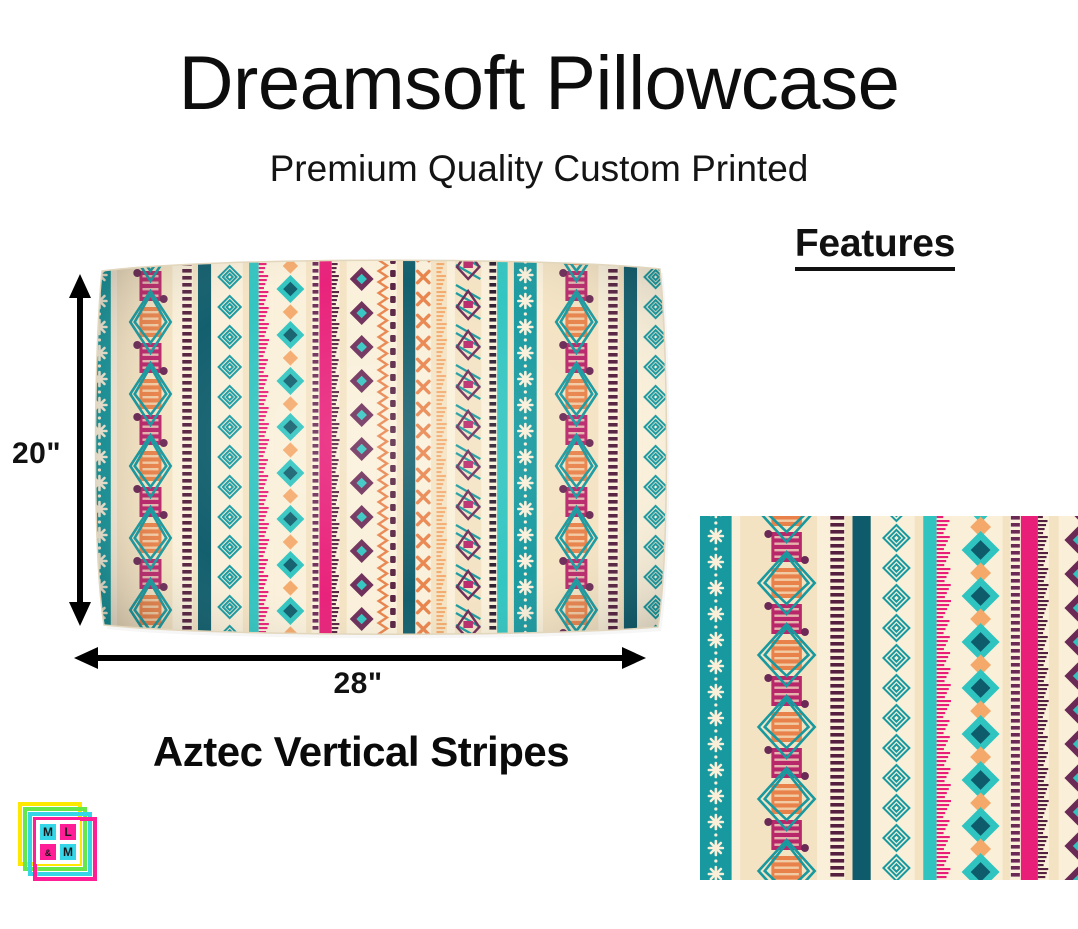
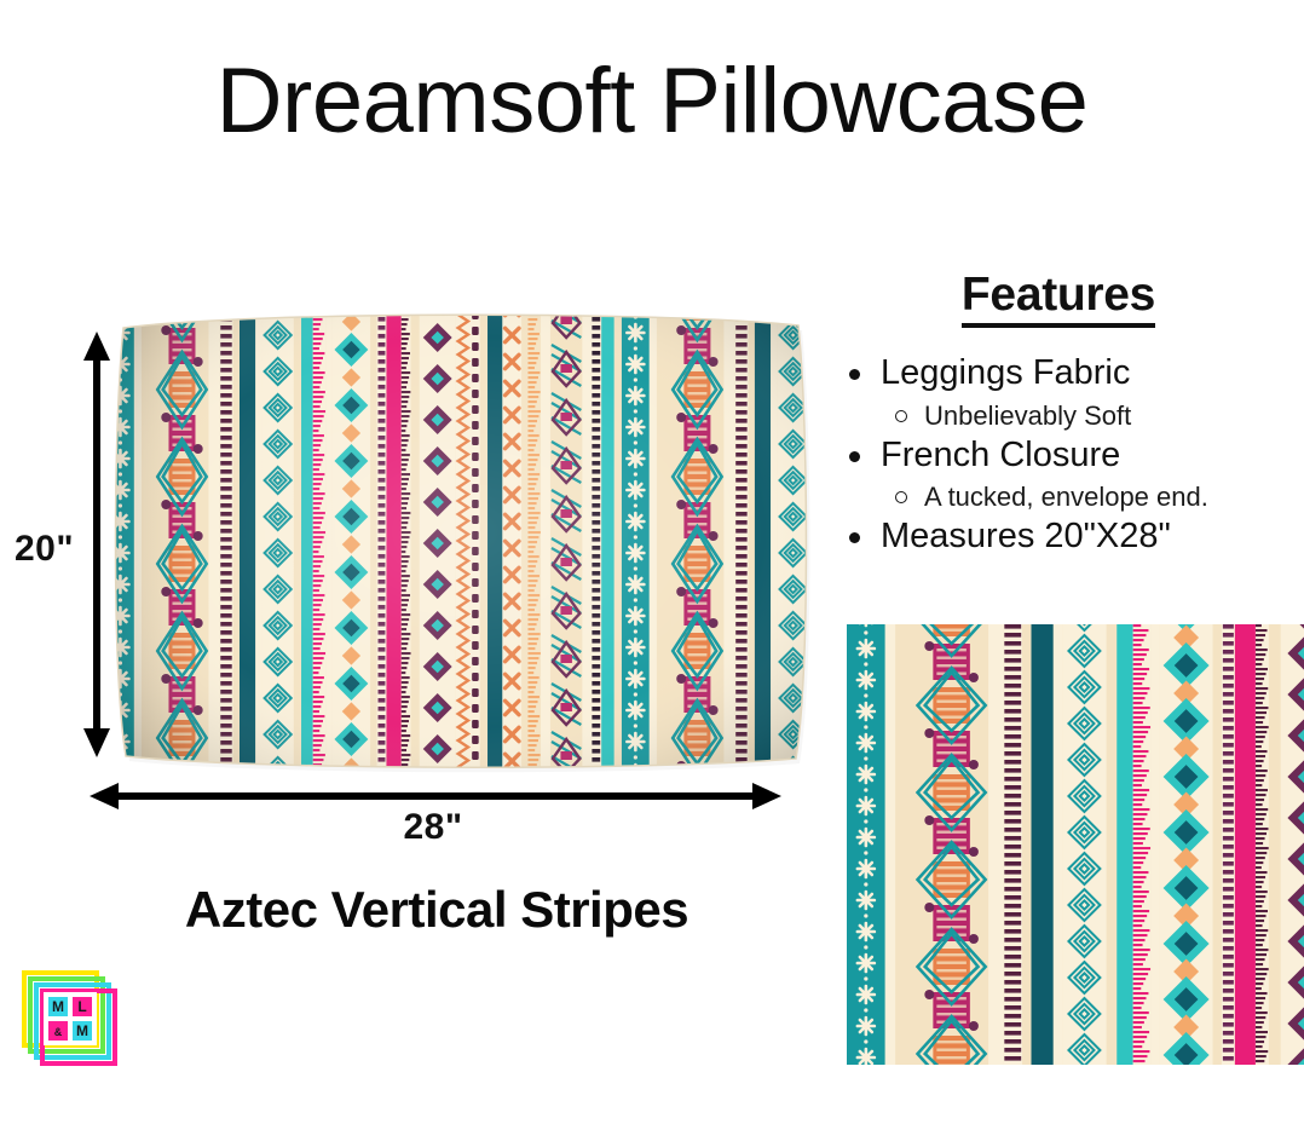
  Dreamsoft Pillowcase
- Premium Quality Custom Printed
  20"
  28"
  Aztec Vertical Stripes
  Features
+ Leggings Fabric
+ Unbelievably Soft
+ French Closure
+ A tucked, envelope end.
+ Measures 20"X28"
  M
  L
  &
  M
